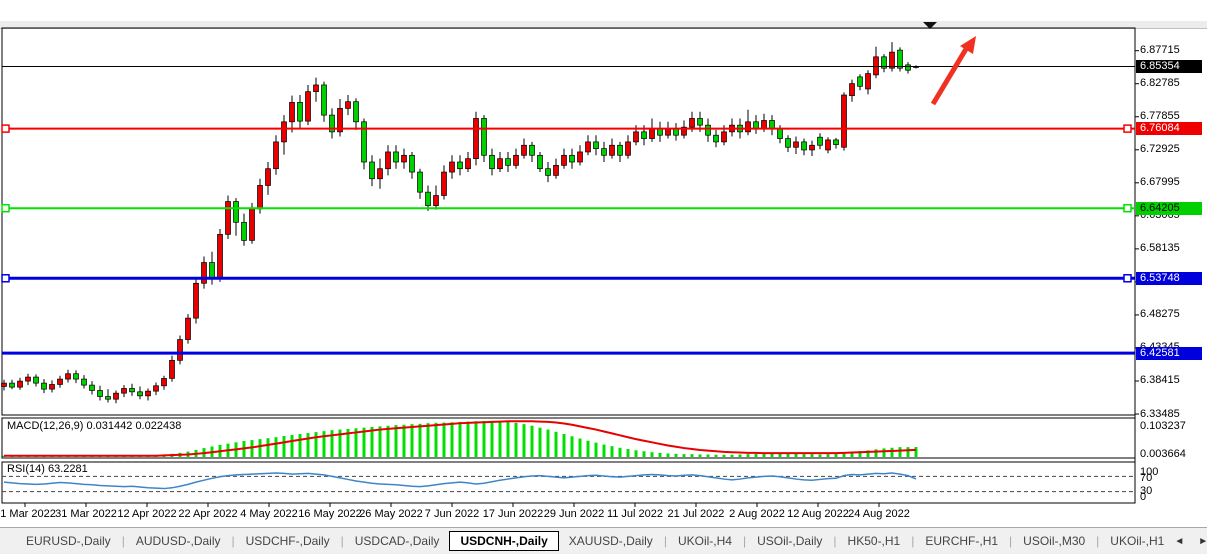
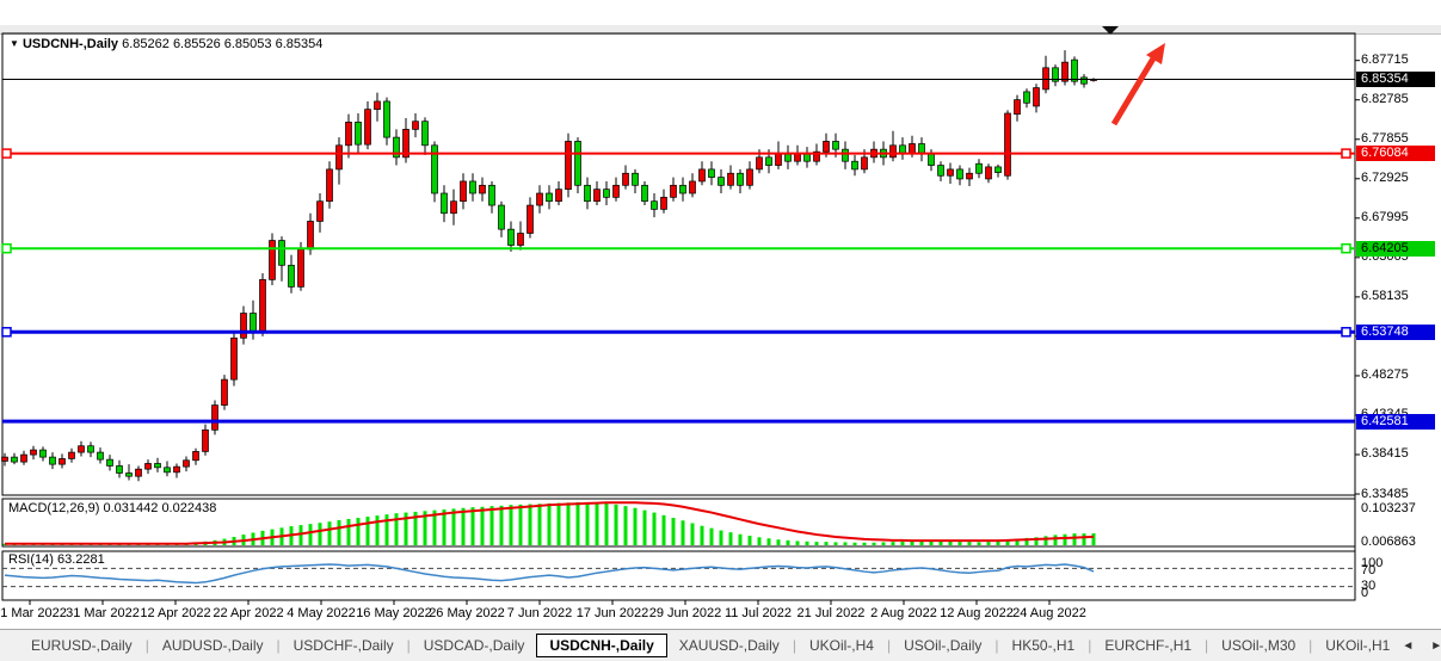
+ ▼ USDCNH-,Daily 6.85262 6.85526 6.85053 6.85354
  MACD(12,26,9) 0.031442 0.022438
  RSI(14) 63.2281
  0.103237
- 0.003664
+ 0.006863
  6.87715
  6.82785
  6.77855
  6.72925
  6.67995
  6.63065
  6.58135
  6.48275
  6.38415
  6.33485
  100
  70
  30
  0
  6.85354
  6.76084
  6.64205
  6.53748
  6.42581
  1 Mar 2022
  31 Mar 2022
  12 Apr 2022
  22 Apr 2022
  4 May 2022
  16 May 2022
  26 May 2022
  7 Jun 2022
  17 Jun 2022
  29 Jun 2022
  11 Jul 2022
  21 Jul 2022
  2 Aug 2022
  12 Aug 2022
  24 Aug 2022
  EURUSD-,Daily
  |
  AUDUSD-,Daily
  |
  USDCHF-,Daily
  |
  USDCAD-,Daily
  USDCNH-,Daily
  XAUUSD-,Daily
  |
  UKOil-,H4
  |
  USOil-,Daily
  |
  HK50-,H1
  |
  EURCHF-,H1
  |
  USOil-,M30
  |
  UKOil-,H1
  ◄
  ►
